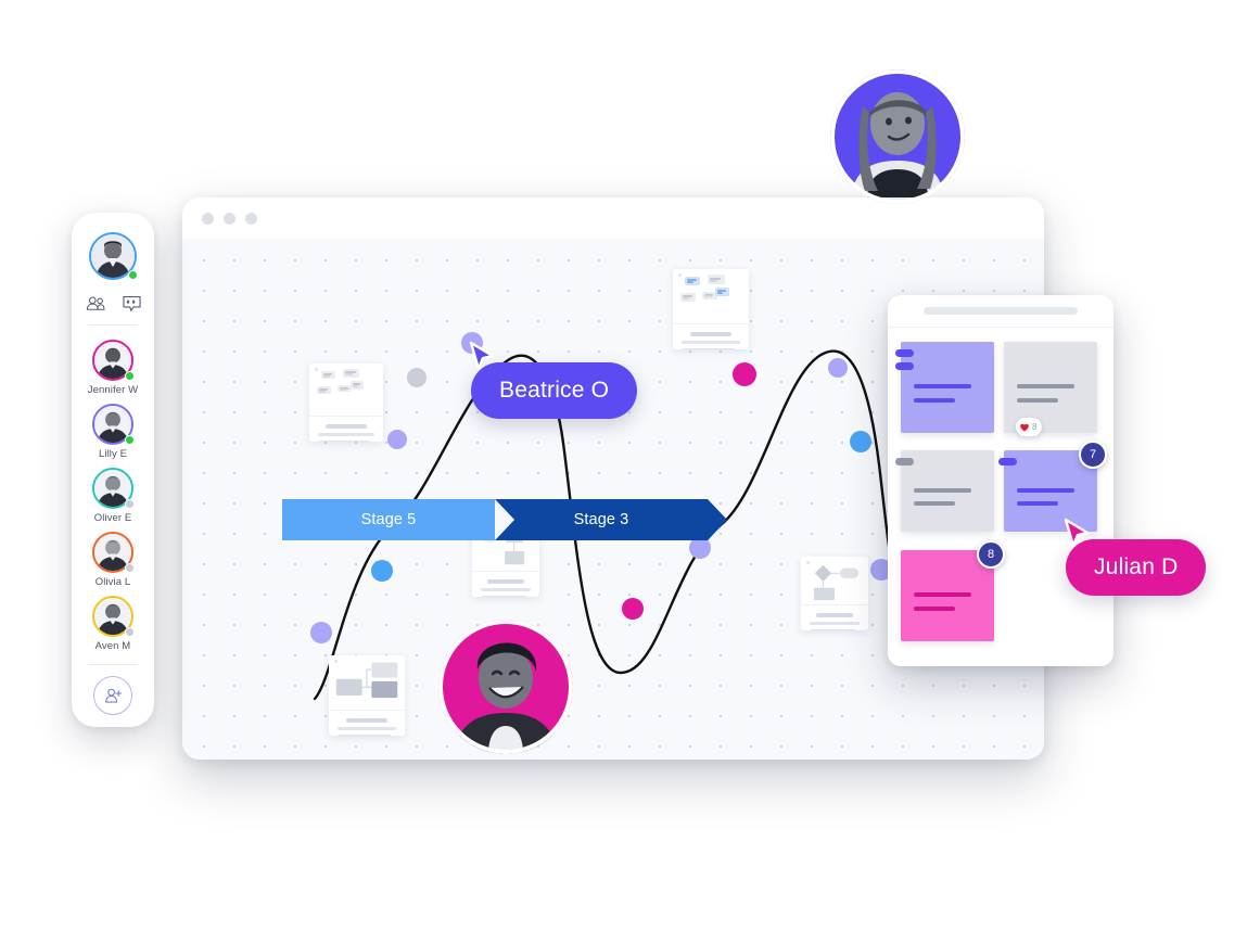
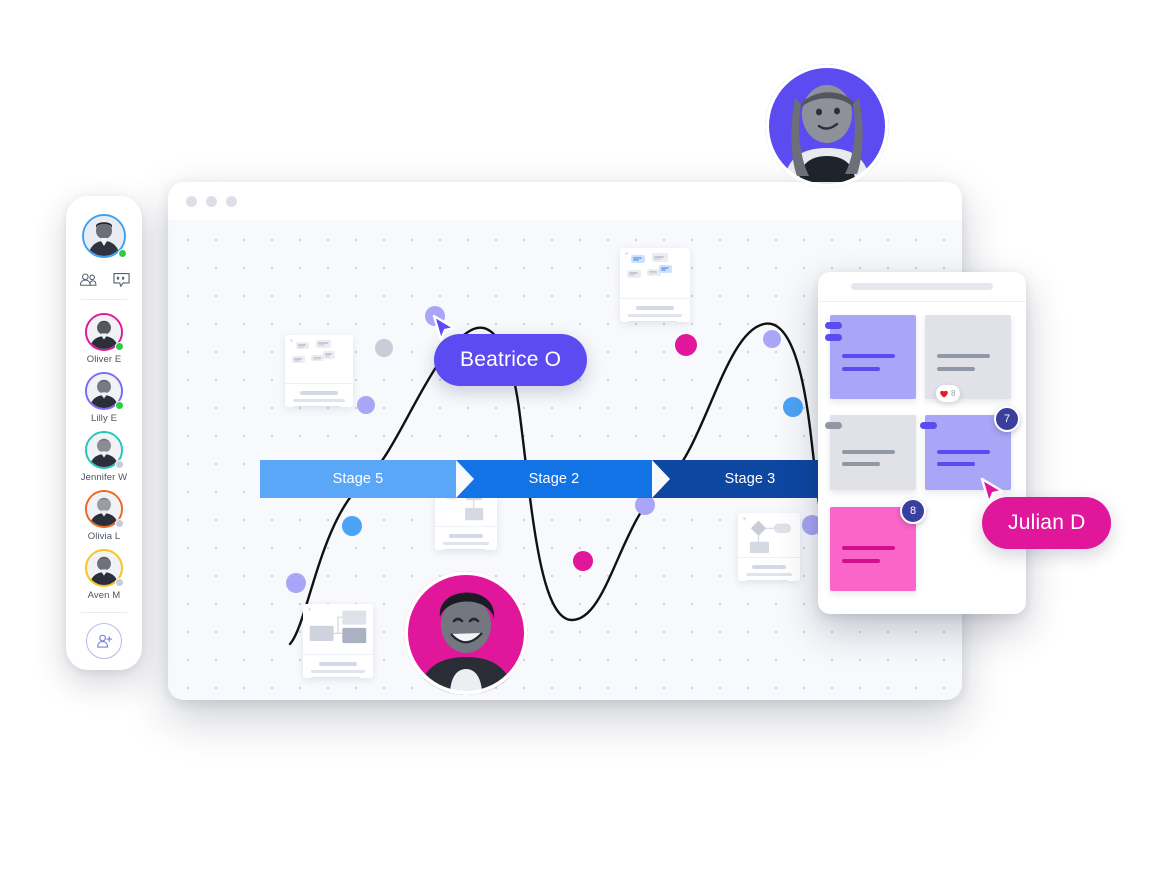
  Stage 5
+ Stage 2
  Stage 3
- Jennifer W
+ Oliver E
  Lilly E
- Oliver E
+ Jennifer W
  Olivia L
  Aven M
  7
  8
  8
  Beatrice O
  Julian D
